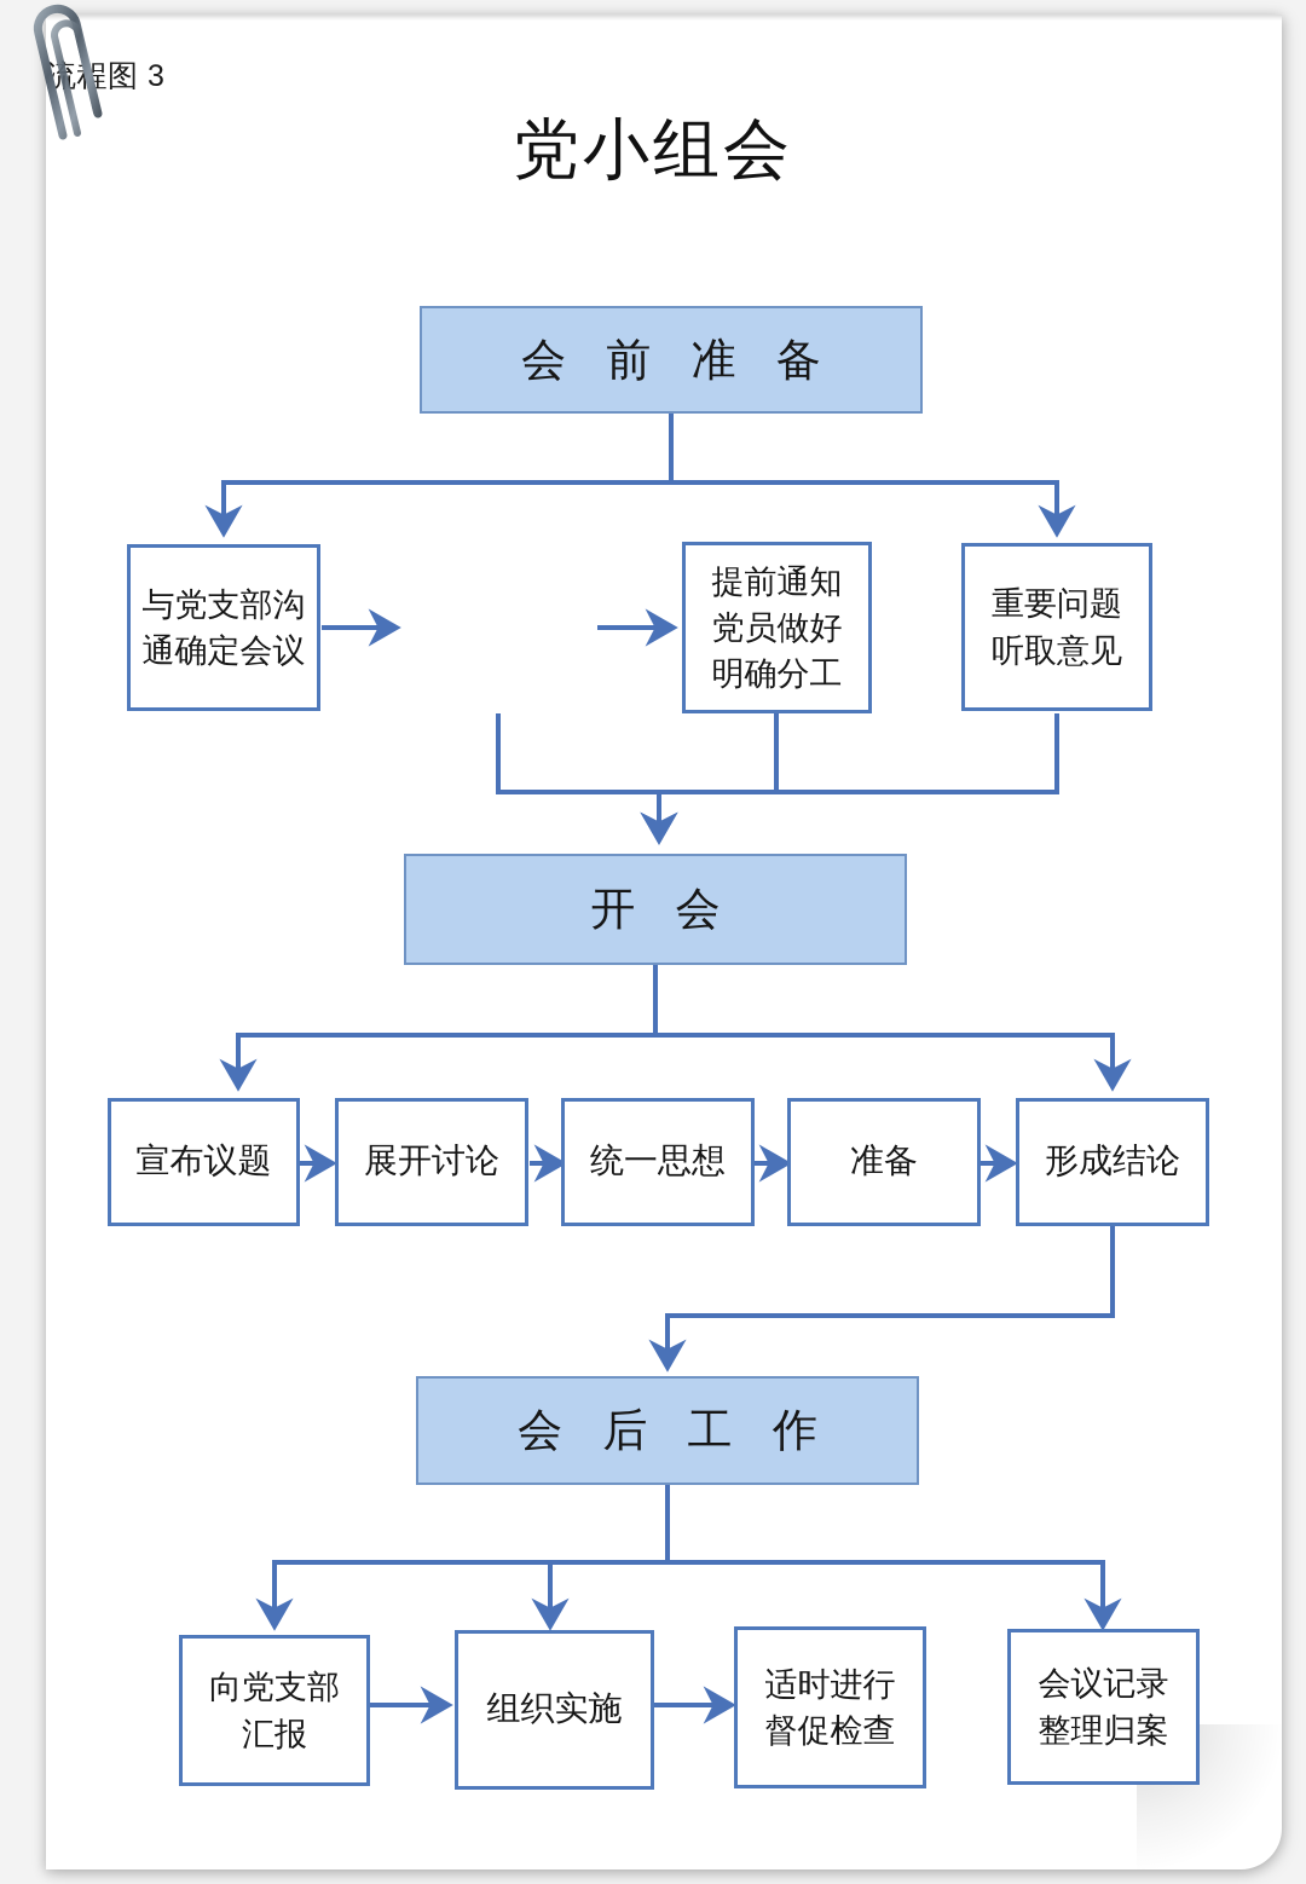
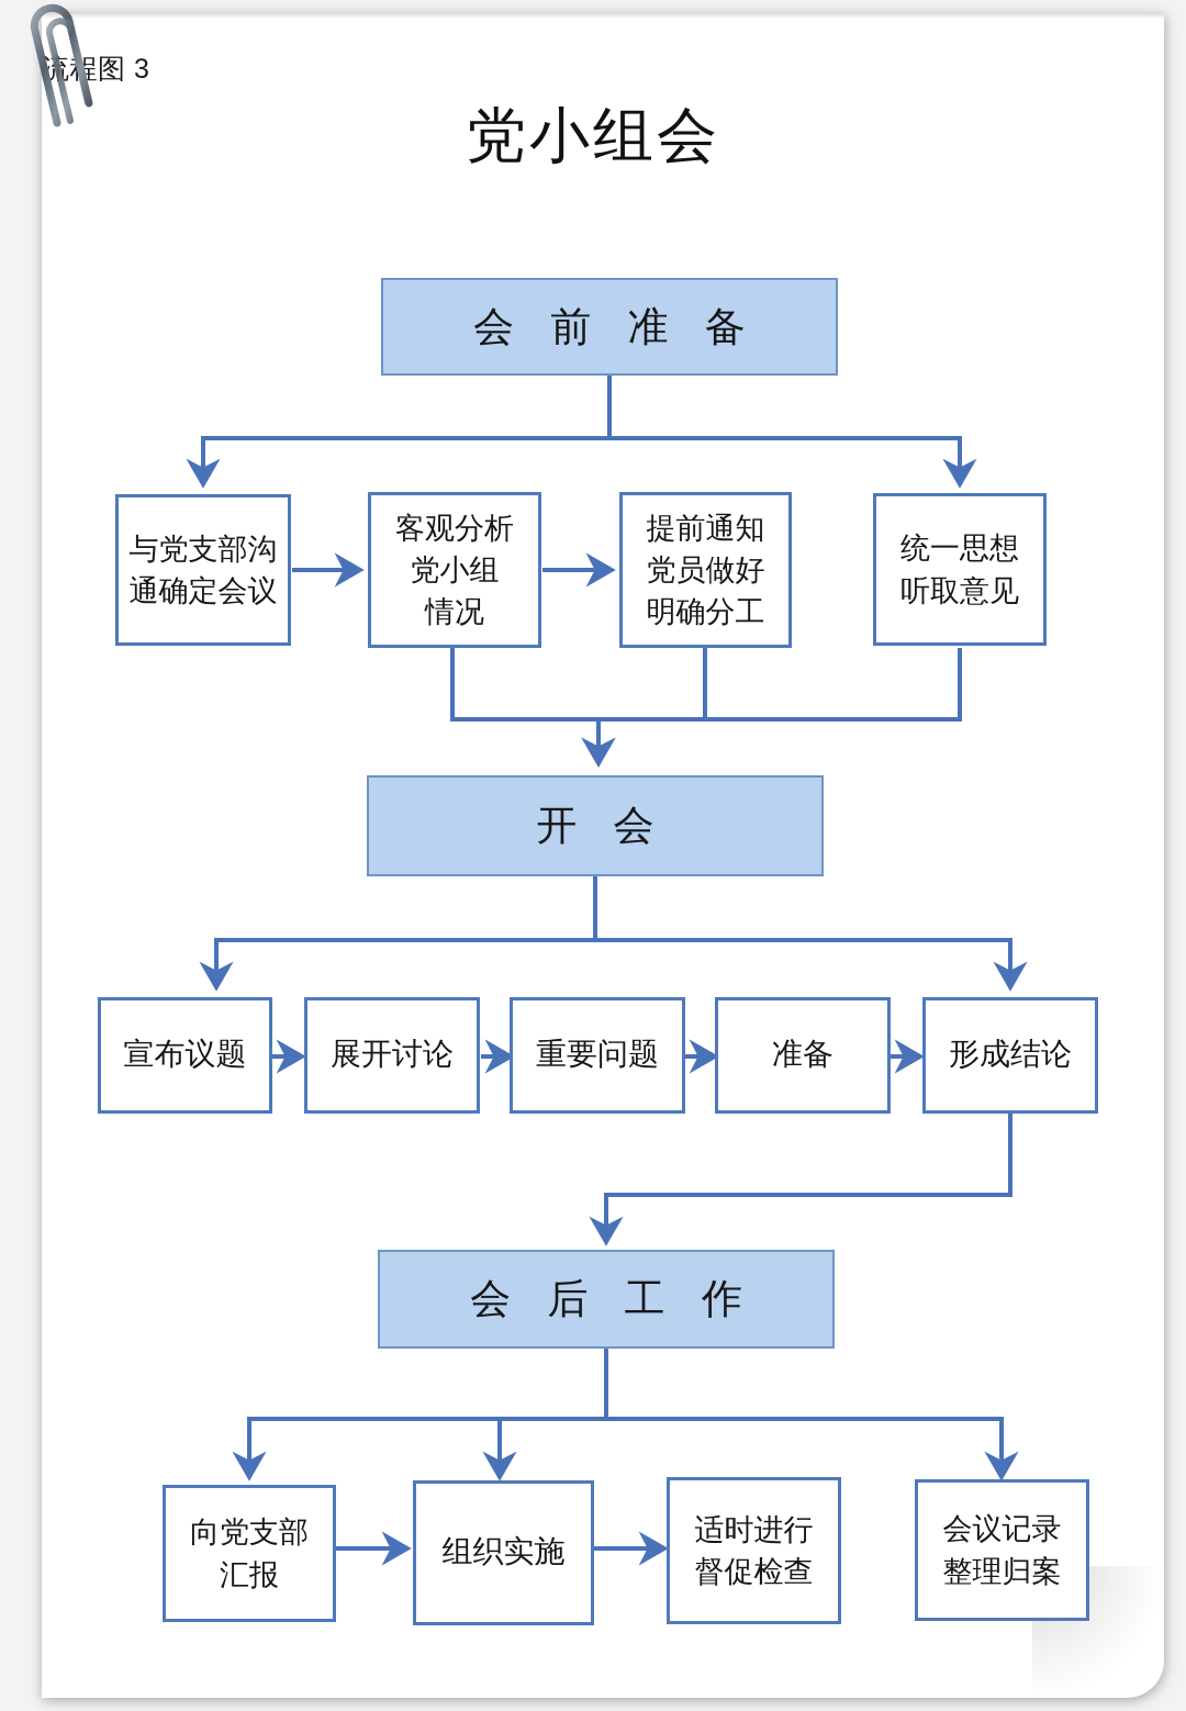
  党小组会
  会 前 准 备
  与党支部沟
  通确定会议
+ 客观分析
+ 党小组
+ 情况
  提前通知
  党员做好
  明确分工
- 重要问题
+ 统一思想
  听取意见
  开 会
  宣布议题
  展开讨论
- 统一思想
+ 重要问题
  准备
  形成结论
  会 后 工 作
  向党支部
  汇报
  组织实施
  适时进行
  督促检查
  会议记录
  整理归案
